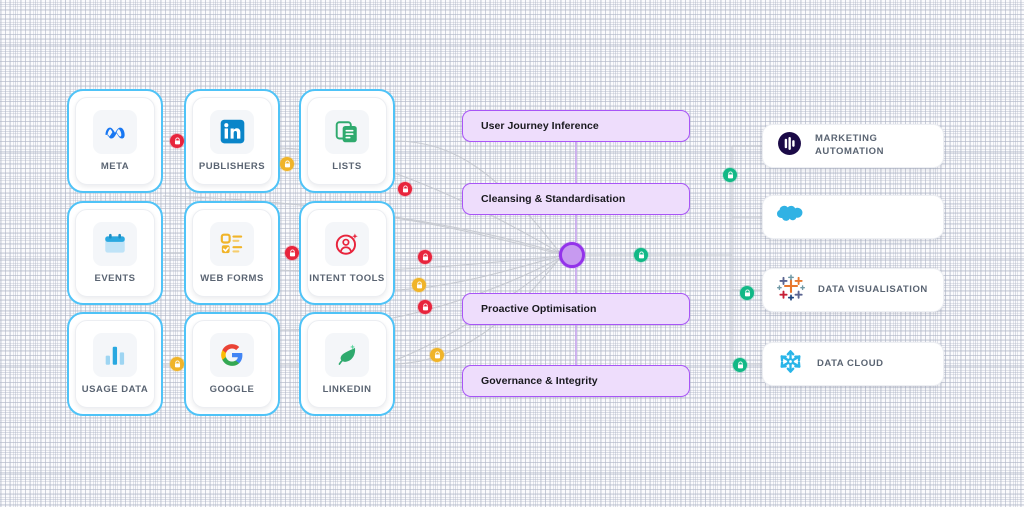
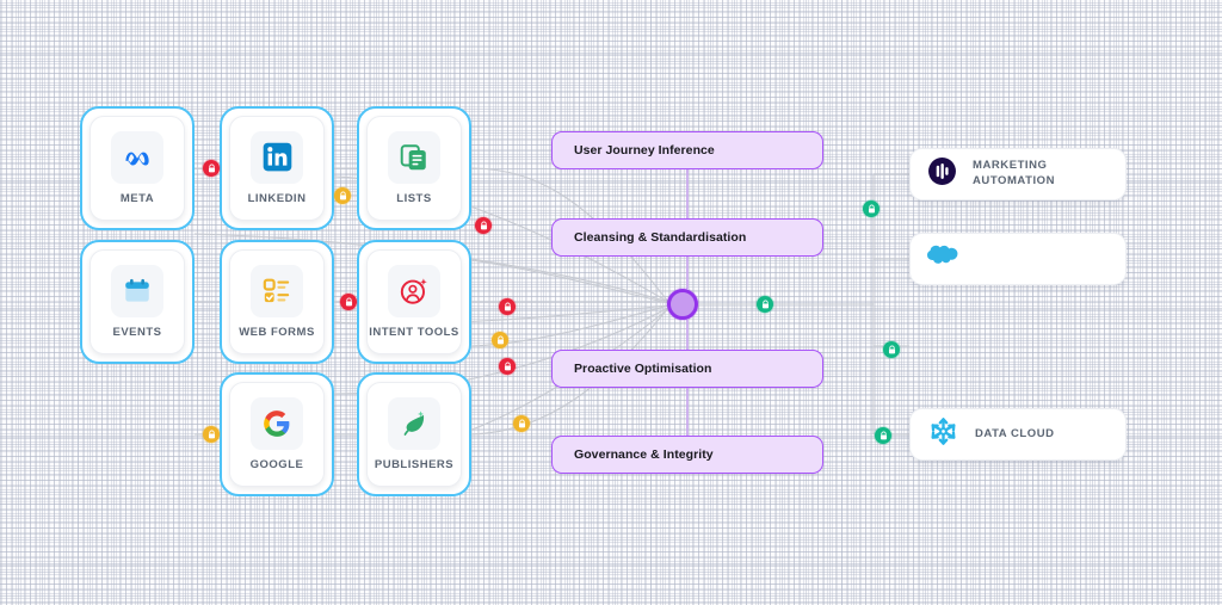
  META
- PUBLISHERS
+ LINKEDIN
  LISTS
  EVENTS
  WEB FORMS
  INTENT TOOLS
- USAGE DATA
  GOOGLE
- LINKEDIN
+ PUBLISHERS
  User Journey Inference
  Cleansing & Standardisation
  Proactive Optimisation
  Governance & Integrity
  MARKETING AUTOMATION
- DATA VISUALISATION
  DATA CLOUD
